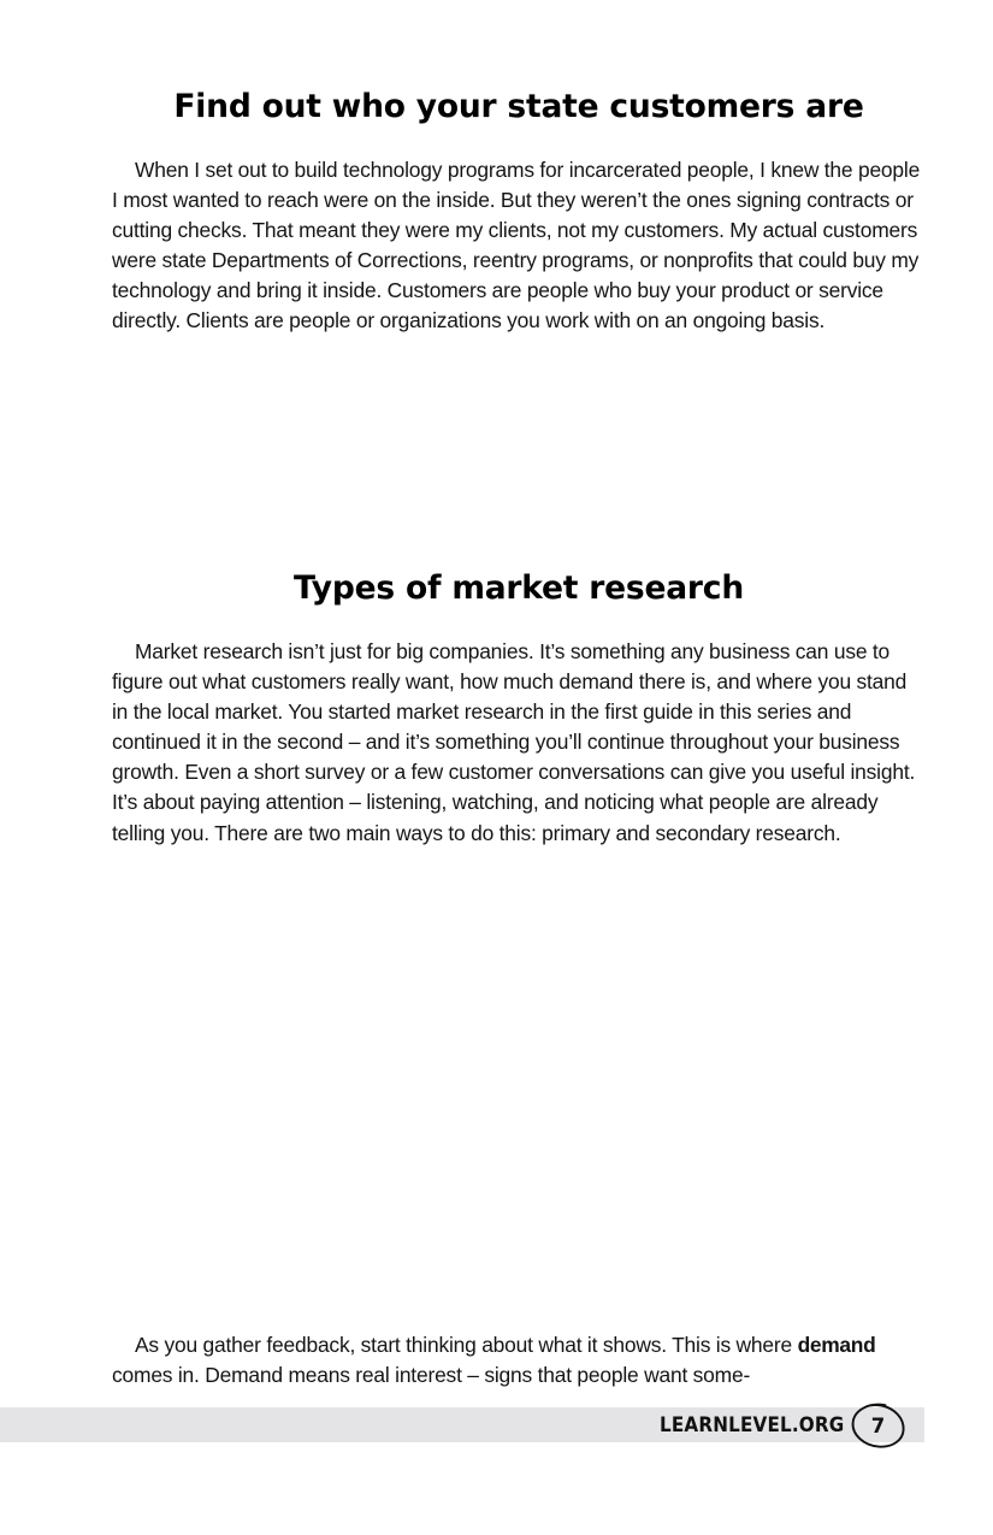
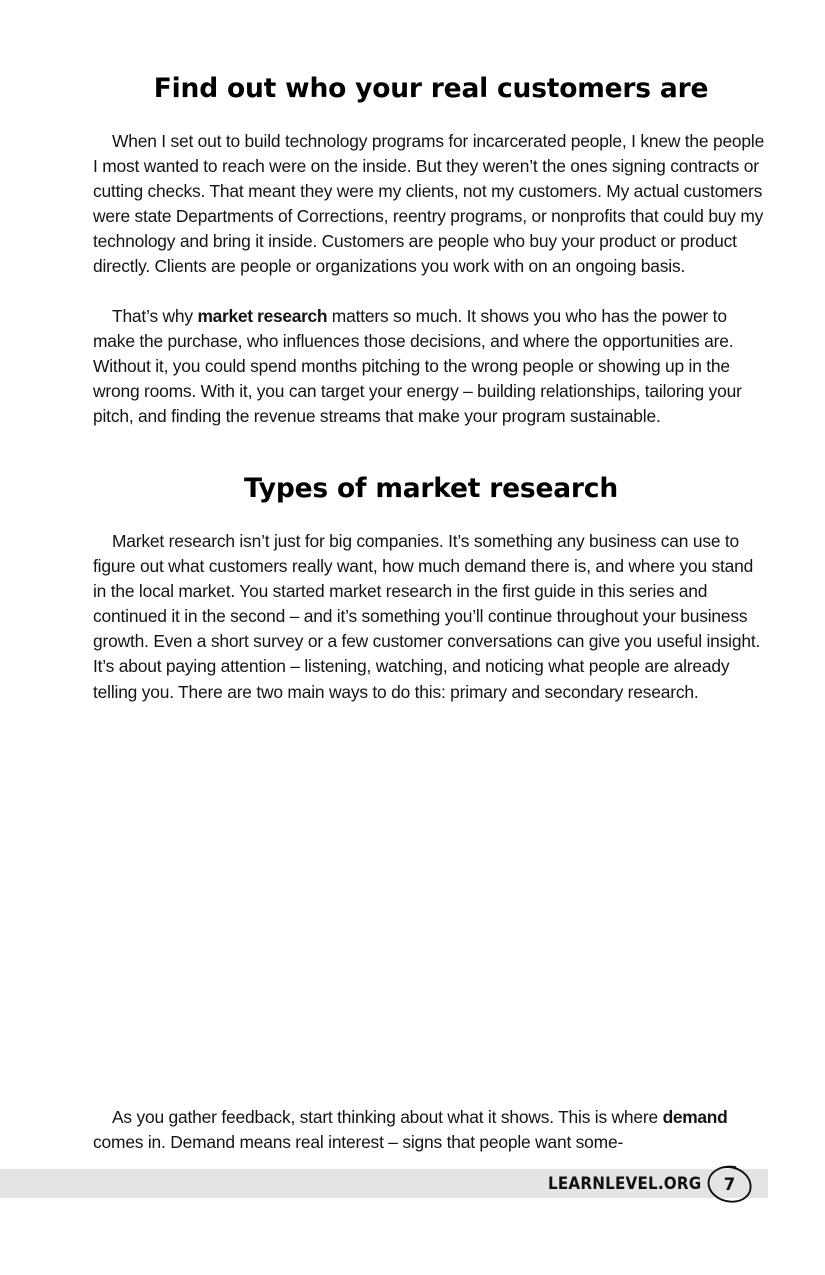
- Find out who your state customers are
+ Find out who your real customers are
- When I set out to build technology programs for incarcerated people, I knew the people I most wanted to reach were on the inside. But they weren’t the ones signing contracts or cutting checks. That meant they were my clients, not my customers. My actual customers were state Departments of Corrections, reentry programs, or nonprofits that could buy my technology and bring it inside. Customers are people who buy your product or service directly. Clients are people or organizations you work with on an ongoing basis.
+ When I set out to build technology programs for incarcerated people, I knew the people I most wanted to reach were on the inside. But they weren’t the ones signing contracts or cutting checks. That meant they were my clients, not my customers. My actual customers were state Departments of Corrections, reentry programs, or nonprofits that could buy my technology and bring it inside. Customers are people who buy your product or product directly. Clients are people or organizations you work with on an ongoing basis.
+ That’s why market research matters so much. It shows you who has the power to make the purchase, who influences those decisions, and where the opportunities are. Without it, you could spend months pitching to the wrong people or showing up in the wrong rooms. With it, you can target your energy – building relationships, tailoring your pitch, and finding the revenue streams that make your program sustainable.
  Types of market research
  Market research isn’t just for big companies. It’s something any business can use to figure out what customers really want, how much demand there is, and where you stand in the local market. You started market research in the first guide in this series and continued it in the second – and it’s something you’ll continue throughout your business growth. Even a short survey or a few customer conversations can give you useful insight. It’s about paying attention – listening, watching, and noticing what people are already telling you. There are two main ways to do this: primary and secondary research.
  As you gather feedback, start thinking about what it shows. This is where demand comes in. Demand means real interest – signs that people want some-
  LEARNLEVEL.ORG
  7
